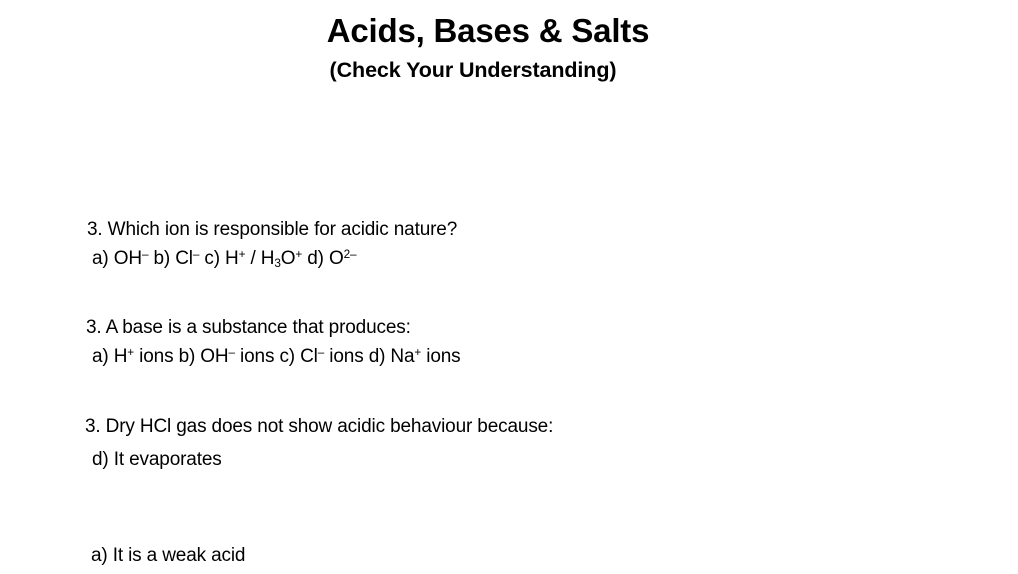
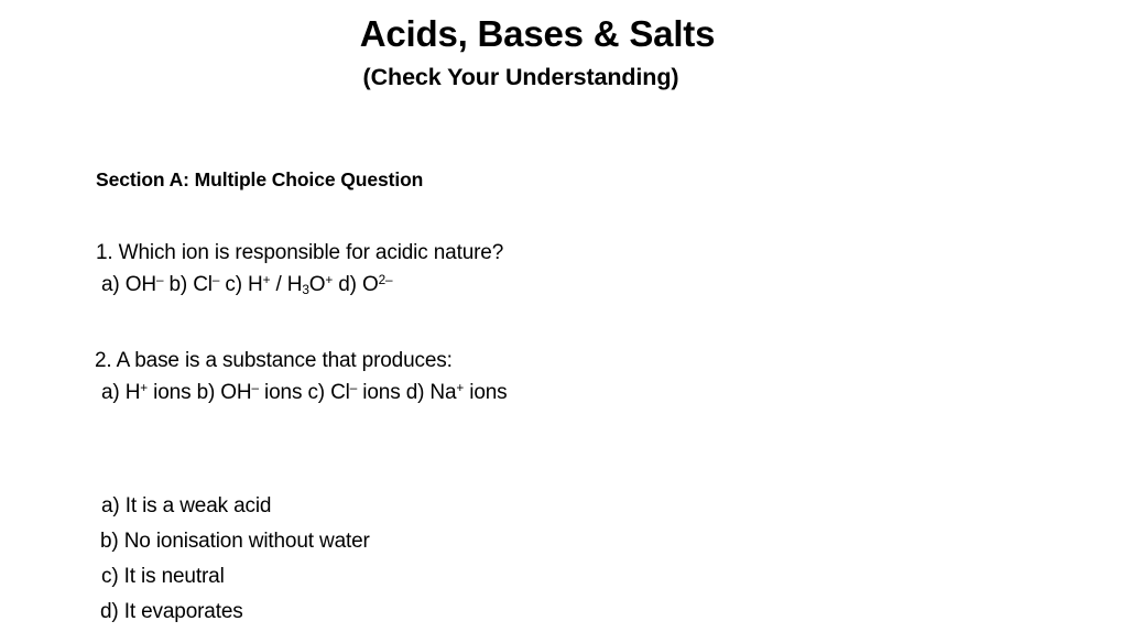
  Acids, Bases & Salts
  (Check Your Understanding)
+ Section A: Multiple Choice Question
- 3. Which ion is responsible for acidic nature?
+ 1. Which ion is responsible for acidic nature?
  a) OH– b) Cl– c) H+ / H3O+ d) O2–
- 3. A base is a substance that produces:
+ 2. A base is a substance that produces:
  a) H+ ions b) OH– ions c) Cl– ions d) Na+ ions
- 3. Dry HCl gas does not show acidic behaviour because:
- d) It evaporates
+ a) It is a weak acid
+ b) No ionisation without water
+ c) It is neutral
- a) It is a weak acid
+ d) It evaporates
